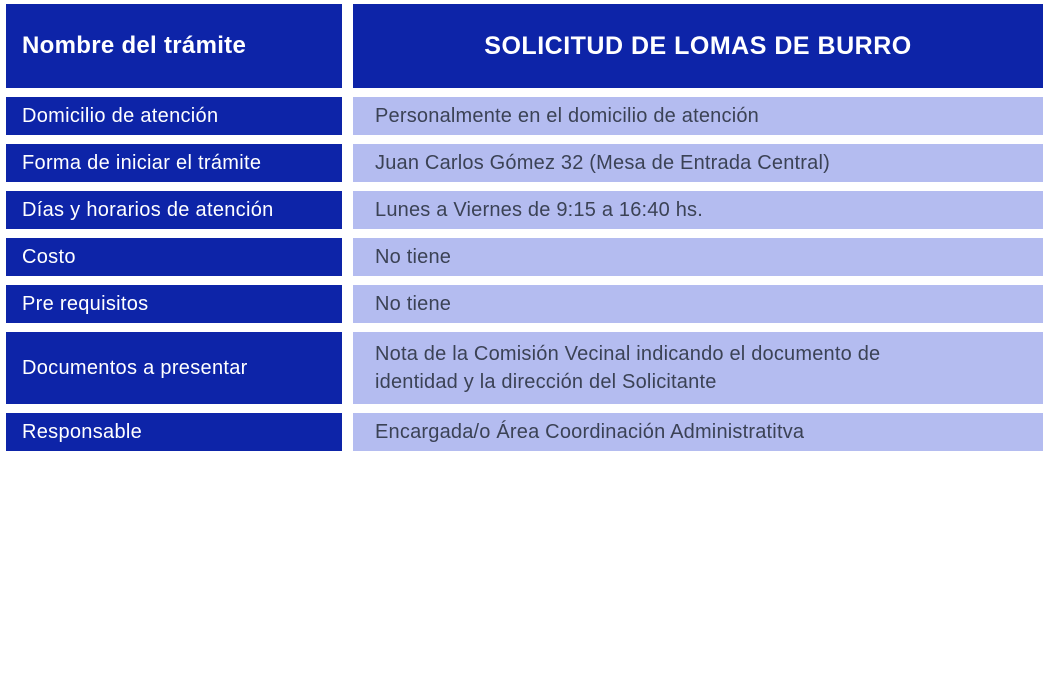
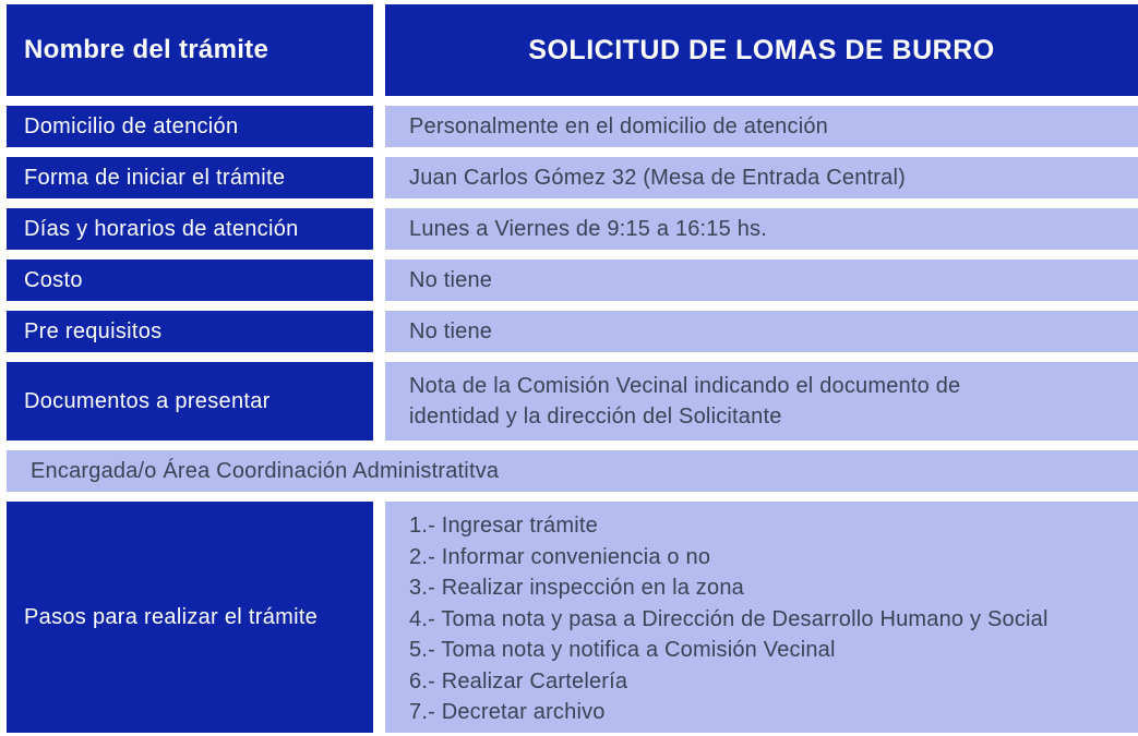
  Nombre del trámite
  SOLICITUD DE LOMAS DE BURRO
  Domicilio de atención
  Personalmente en el domicilio de atención
  Forma de iniciar el trámite
  Juan Carlos Gómez 32 (Mesa de Entrada Central)
  Días y horarios de atención
- Lunes a Viernes de 9:15 a 16:40 hs.
+ Lunes a Viernes de 9:15 a 16:15 hs.
  Costo
  No tiene
  Pre requisitos
  No tiene
  Documentos a presentar
  Nota de la Comisión Vecinal indicando el documento de identidad y la dirección del Solicitante
- Responsable
  Encargada/o Área Coordinación Administratitva
+ Pasos para realizar el trámite
+ 1.- Ingresar trámite
+ 2.- Informar conveniencia o no
+ 3.- Realizar inspección en la zona
+ 4.- Toma nota y pasa a Dirección de Desarrollo Humano y Social
+ 5.- Toma nota y notifica a Comisión Vecinal
+ 6.- Realizar Cartelería
+ 7.- Decretar archivo
